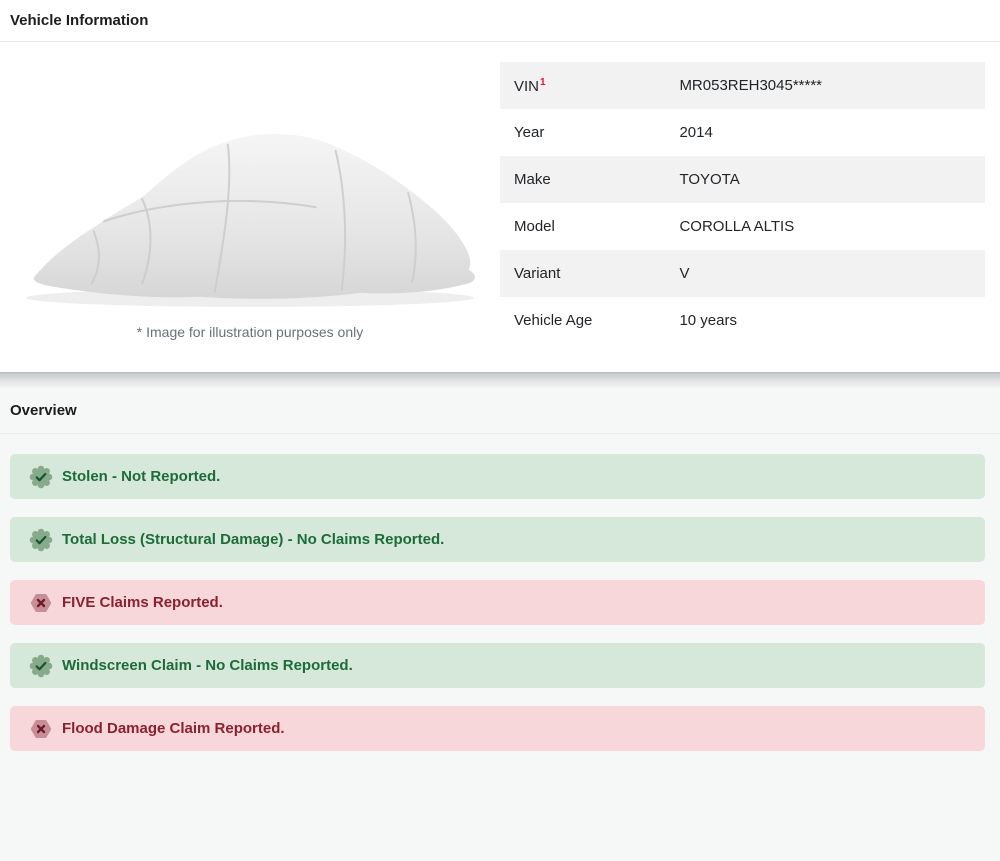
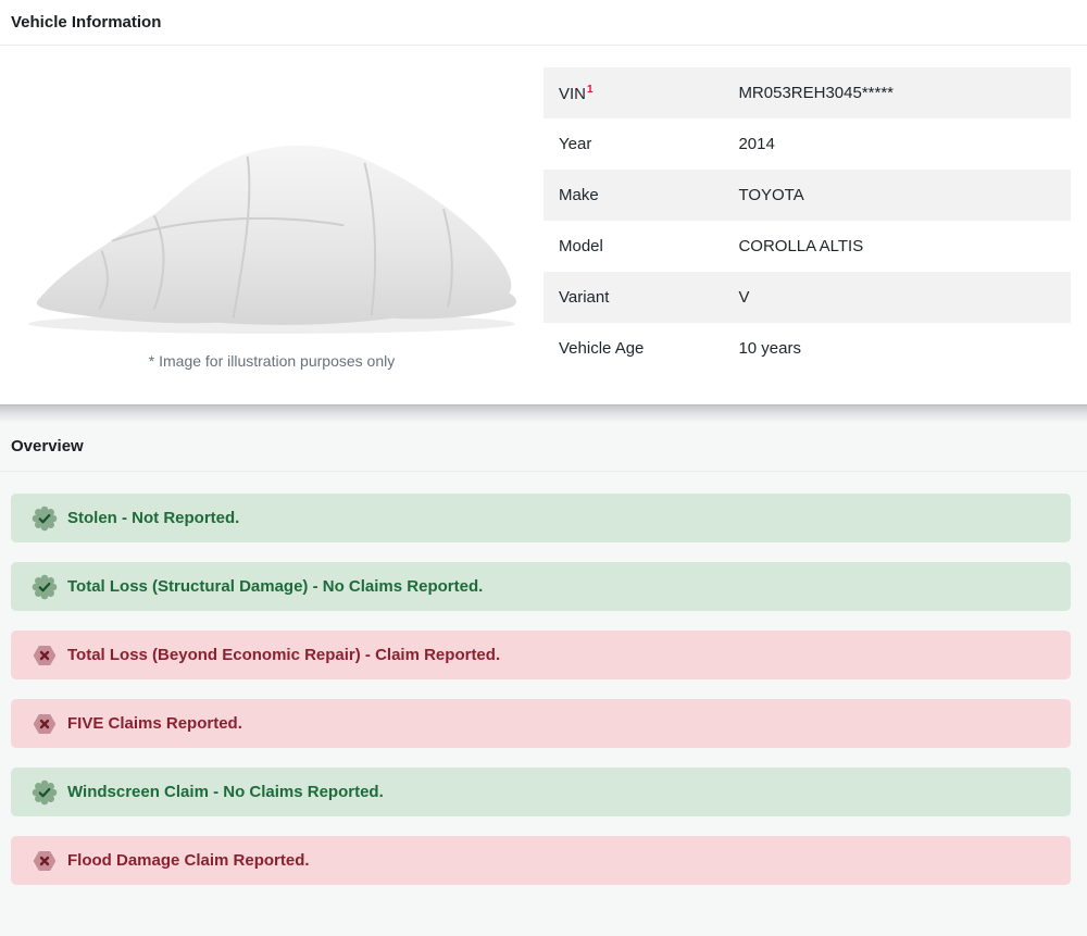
  Vehicle Information
  * Image for illustration purposes only
  VIN1	MR053REH3045*****
  Year	2014
  Make	TOYOTA
  Model	COROLLA ALTIS
  Variant	V
  Vehicle Age	10 years
  Overview
  Stolen - Not Reported.
  Total Loss (Structural Damage) - No Claims Reported.
+ Total Loss (Beyond Economic Repair) - Claim Reported.
  FIVE Claims Reported.
  Windscreen Claim - No Claims Reported.
  Flood Damage Claim Reported.
